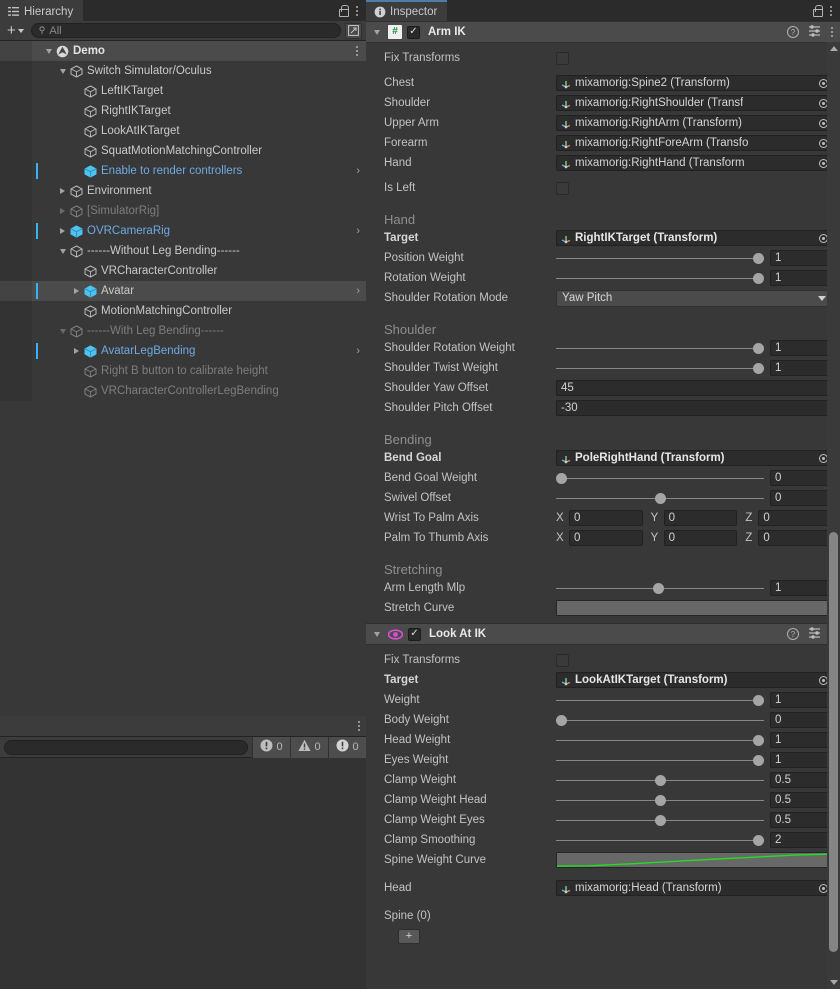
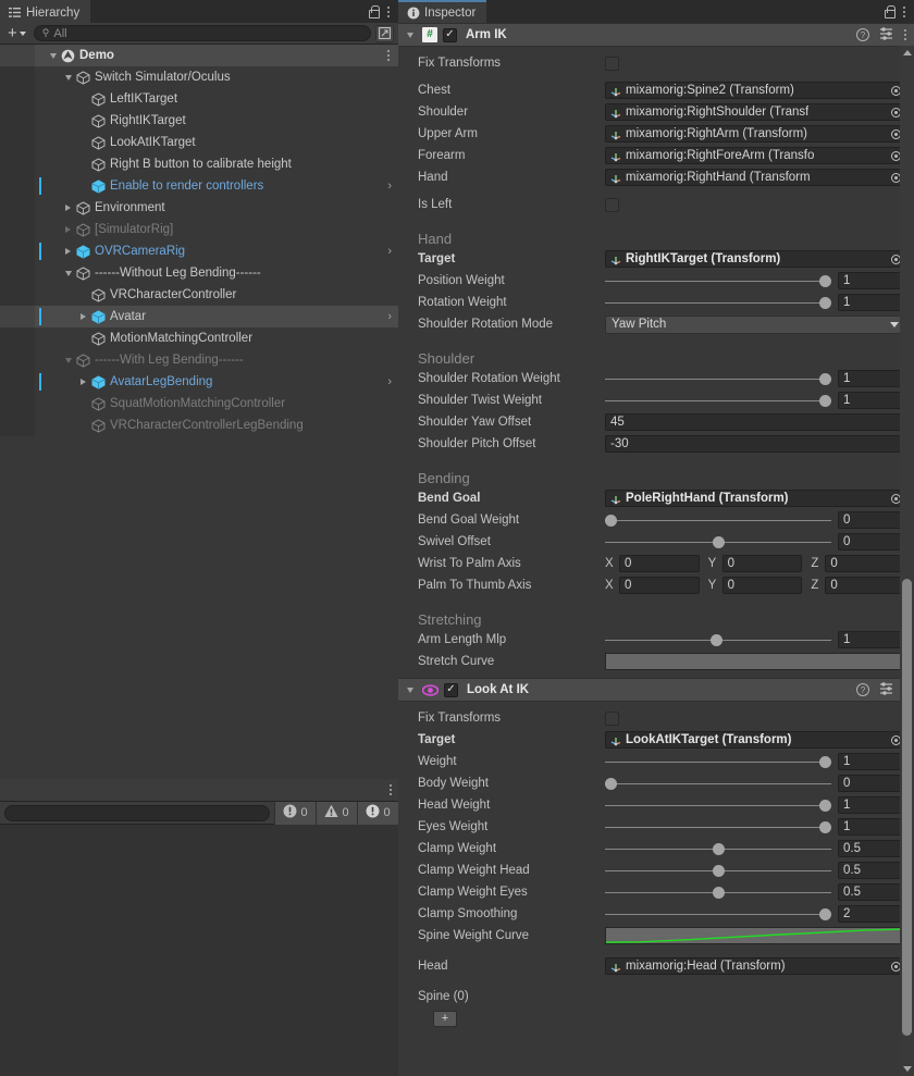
  Hierarchy
  +
  ⚲
  All
  Demo
  Switch Simulator/Oculus
  LeftIKTarget
  RightIKTarget
  LookAtIKTarget
- SquatMotionMatchingController
+ Right B button to calibrate height
  Enable to render controllers
  ›
  Environment
  [SimulatorRig]
  OVRCameraRig
  ›
  ------Without Leg Bending------
  VRCharacterController
  Avatar
  ›
  MotionMatchingController
  ------With Leg Bending------
  AvatarLegBending
  ›
- Right B button to calibrate height
+ SquatMotionMatchingController
  VRCharacterControllerLegBending
  0
  0
  0
  Inspector
  #
  ✓
  Arm IK
  ?
  Fix Transforms
  Chest
  mixamorig:Spine2 (Transform)
  Shoulder
  mixamorig:RightShoulder (Transf
  Upper Arm
  mixamorig:RightArm (Transform)
  Forearm
  mixamorig:RightForeArm (Transfo
  Hand
  mixamorig:RightHand (Transform
  Is Left
  Hand
  Target
  RightIKTarget (Transform)
  Position Weight
  1
  Rotation Weight
  1
  Shoulder Rotation Mode
  Yaw Pitch
  Shoulder
  Shoulder Rotation Weight
  1
  Shoulder Twist Weight
  1
  Shoulder Yaw Offset
  45
  Shoulder Pitch Offset
  -30
  Bending
  Bend Goal
  PoleRightHand (Transform)
  Bend Goal Weight
  0
  Swivel Offset
  0
  Wrist To Palm Axis
  X
  0
  Y
  0
  Z
  0
  Palm To Thumb Axis
  X
  0
  Y
  0
  Z
  0
  Stretching
  Arm Length Mlp
  1
  Stretch Curve
  ✓
  Look At IK
  ?
  Fix Transforms
  Target
  LookAtIKTarget (Transform)
  Weight
  1
  Body Weight
  0
  Head Weight
  1
  Eyes Weight
  1
  Clamp Weight
  0.5
  Clamp Weight Head
  0.5
  Clamp Weight Eyes
  0.5
  Clamp Smoothing
  2
  Spine Weight Curve
  Head
  mixamorig:Head (Transform)
  Spine (0)
  +
